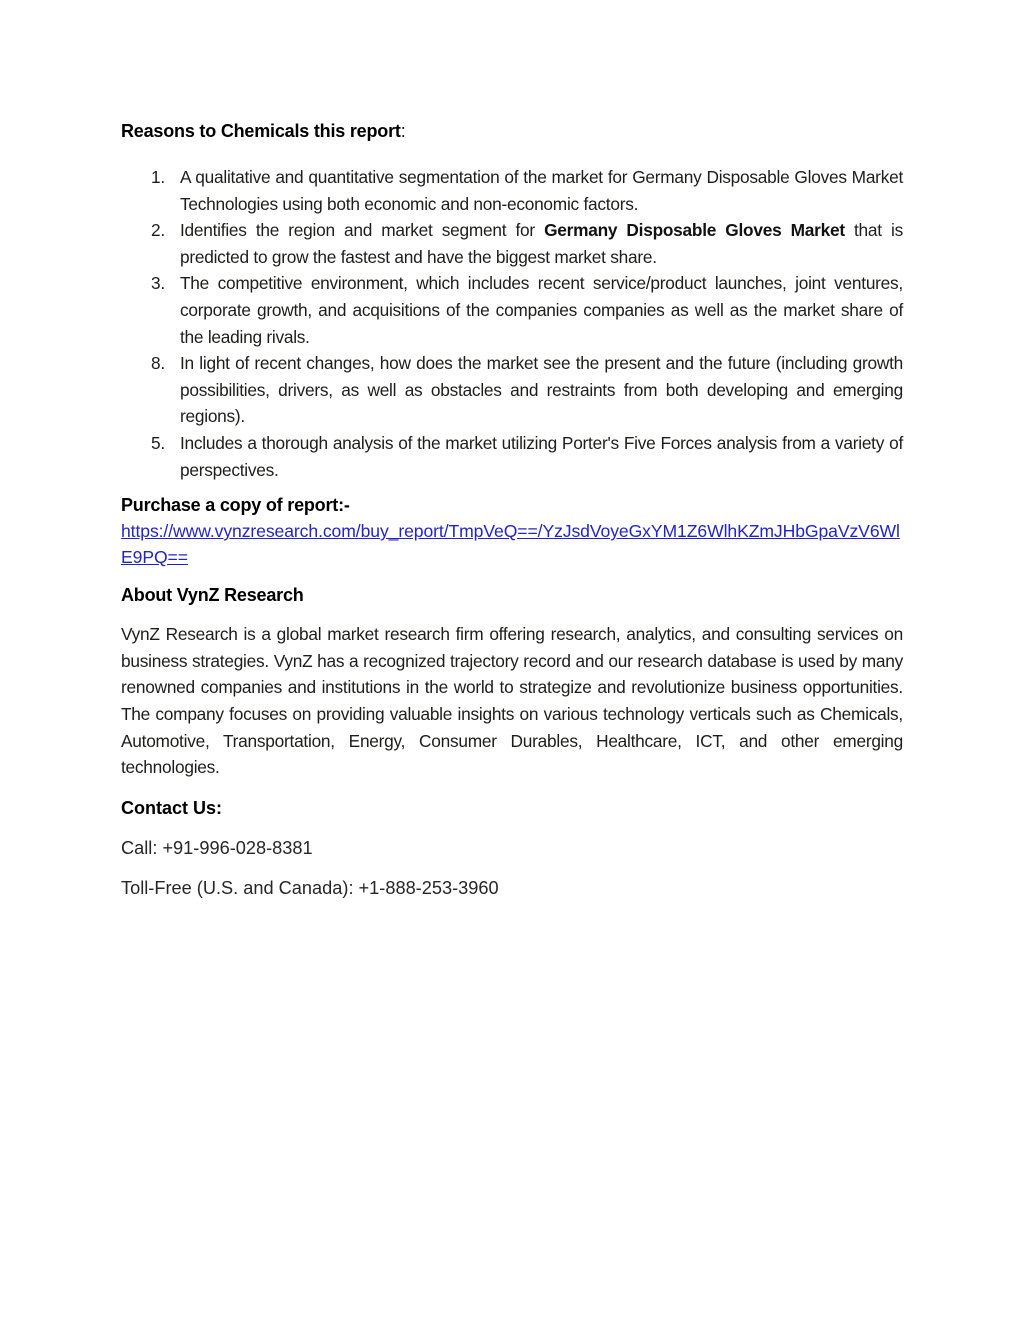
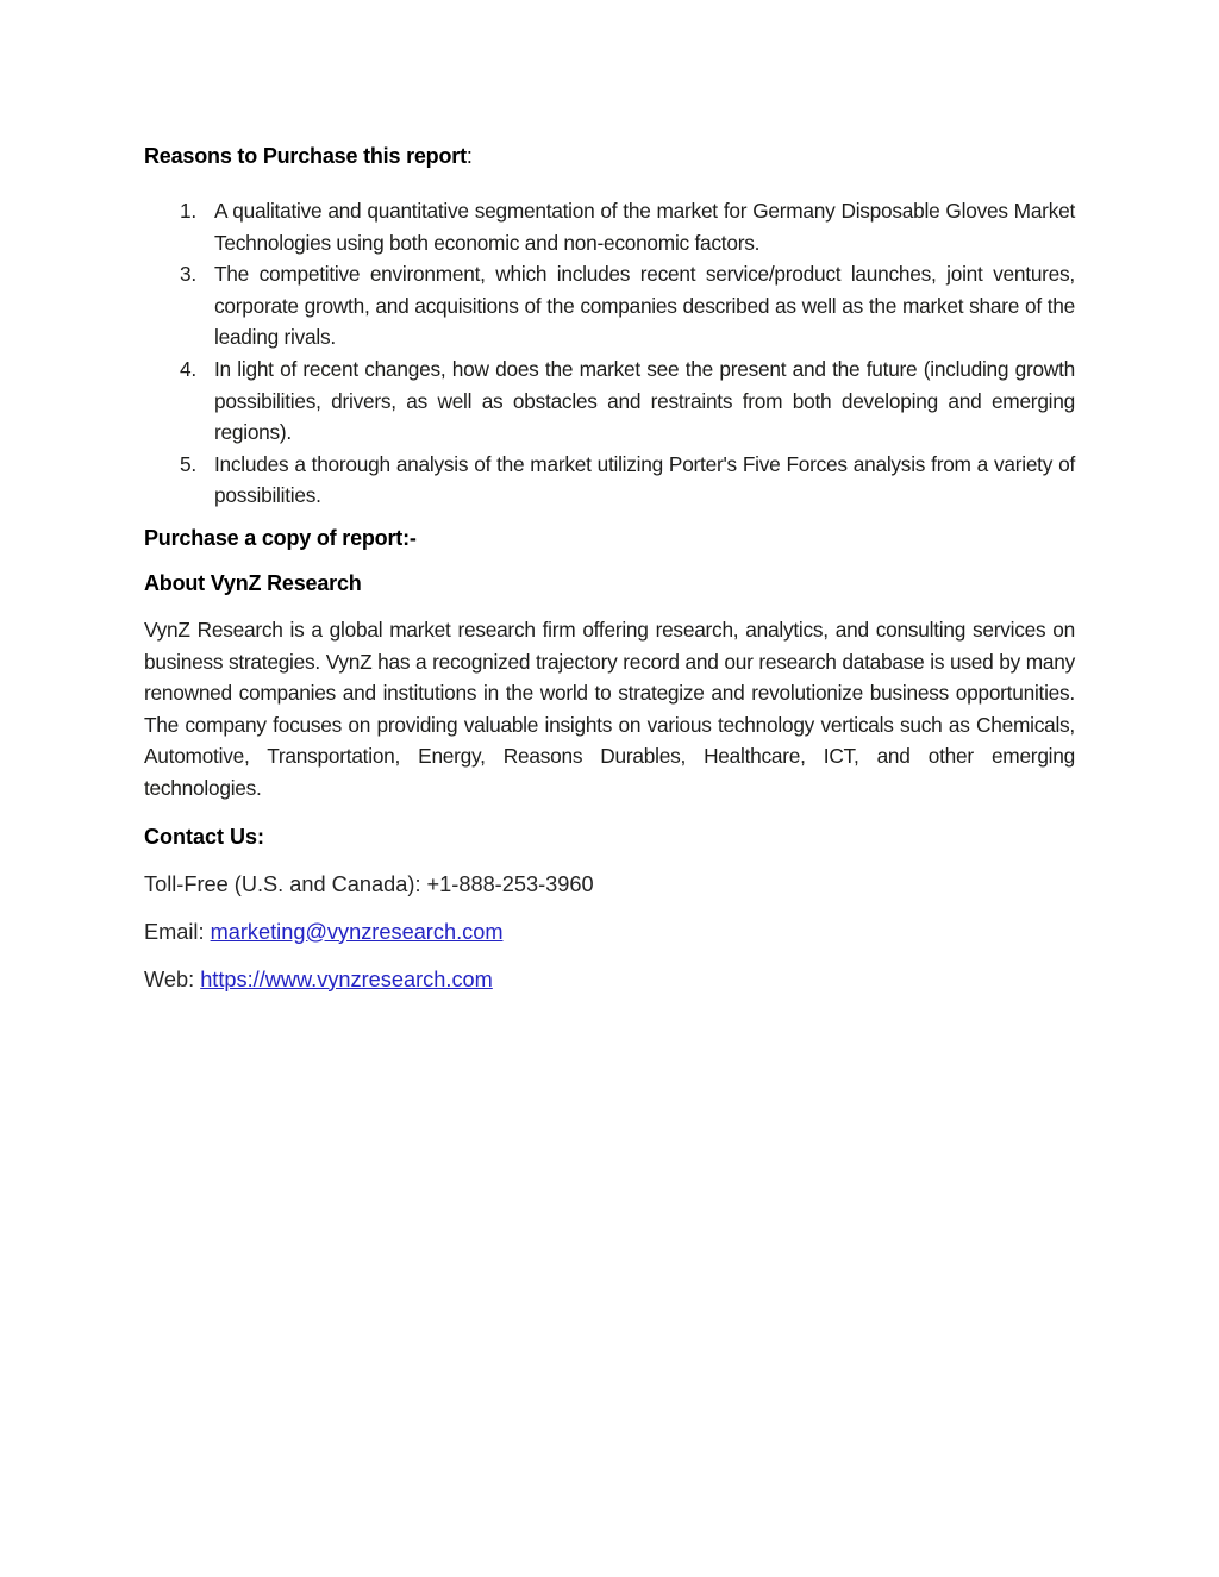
- Reasons to Chemicals this report:
+ Reasons to Purchase this report:
  1.
  A qualitative and quantitative segmentation of the market for Germany Disposable Gloves Market Technologies using both economic and non-economic factors.
- 2.
- Identifies the region and market segment for Germany Disposable Gloves Market that is predicted to grow the fastest and have the biggest market share.
  3.
- The competitive environment, which includes recent service/product launches, joint ventures, corporate growth, and acquisitions of the companies companies as well as the market share of the leading rivals.
+ The competitive environment, which includes recent service/product launches, joint ventures, corporate growth, and acquisitions of the companies described as well as the market share of the leading rivals.
- 8.
+ 4.
  In light of recent changes, how does the market see the present and the future (including growth possibilities, drivers, as well as obstacles and restraints from both developing and emerging regions).
  5.
- Includes a thorough analysis of the market utilizing Porter's Five Forces analysis from a variety of perspectives.
+ Includes a thorough analysis of the market utilizing Porter's Five Forces analysis from a variety of possibilities.
  Purchase a copy of report:-
- https://www.vynzresearch.com/buy_report/TmpVeQ==/YzJsdVoyeGxYM1Z6WlhKZmJHbGpaVzV6WlE9PQ==
  About VynZ Research
- VynZ Research is a global market research firm offering research, analytics, and consulting services on business strategies. VynZ has a recognized trajectory record and our research database is used by many renowned companies and institutions in the world to strategize and revolutionize business opportunities. The company focuses on providing valuable insights on various technology verticals such as Chemicals, Automotive, Transportation, Energy, Consumer Durables, Healthcare, ICT, and other emerging technologies.
+ VynZ Research is a global market research firm offering research, analytics, and consulting services on business strategies. VynZ has a recognized trajectory record and our research database is used by many renowned companies and institutions in the world to strategize and revolutionize business opportunities. The company focuses on providing valuable insights on various technology verticals such as Chemicals, Automotive, Transportation, Energy, Reasons Durables, Healthcare, ICT, and other emerging technologies.
  Contact Us:
- Call: +91-996-028-8381
  Toll-Free (U.S. and Canada): +1-888-253-3960
+ Email: marketing@vynzresearch.com
+ Web: https://www.vynzresearch.com
